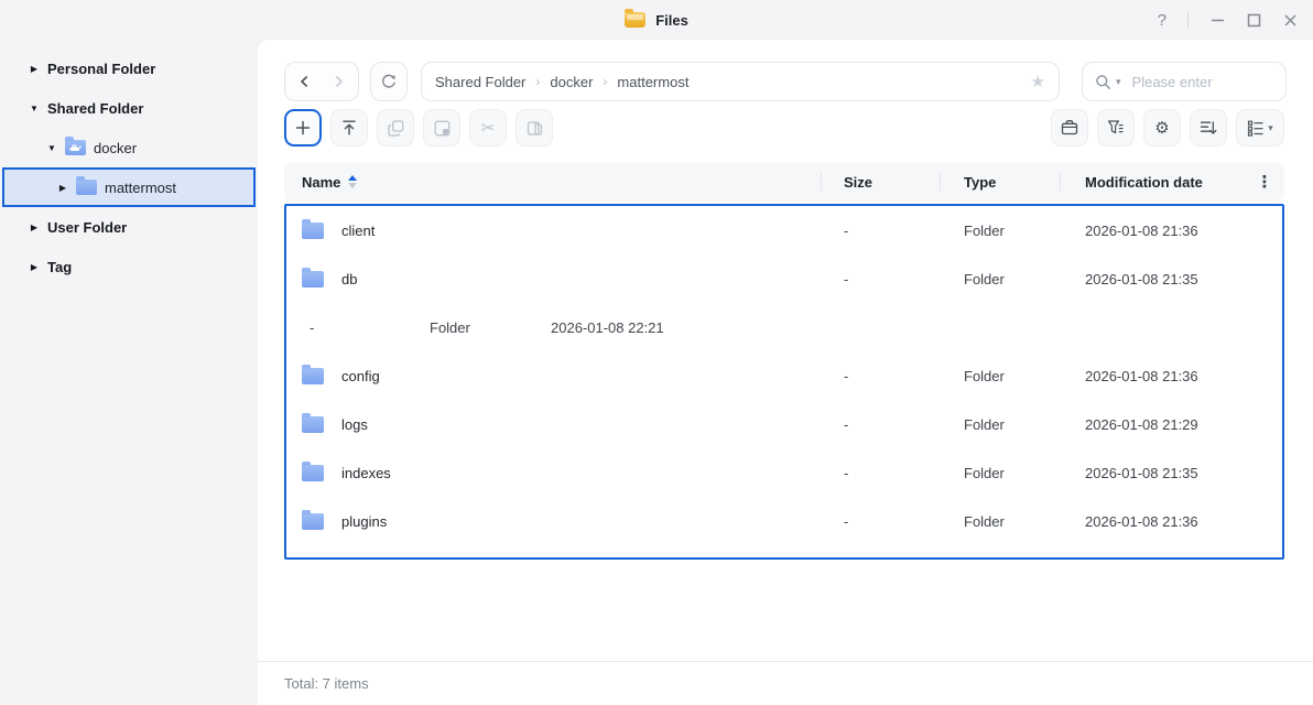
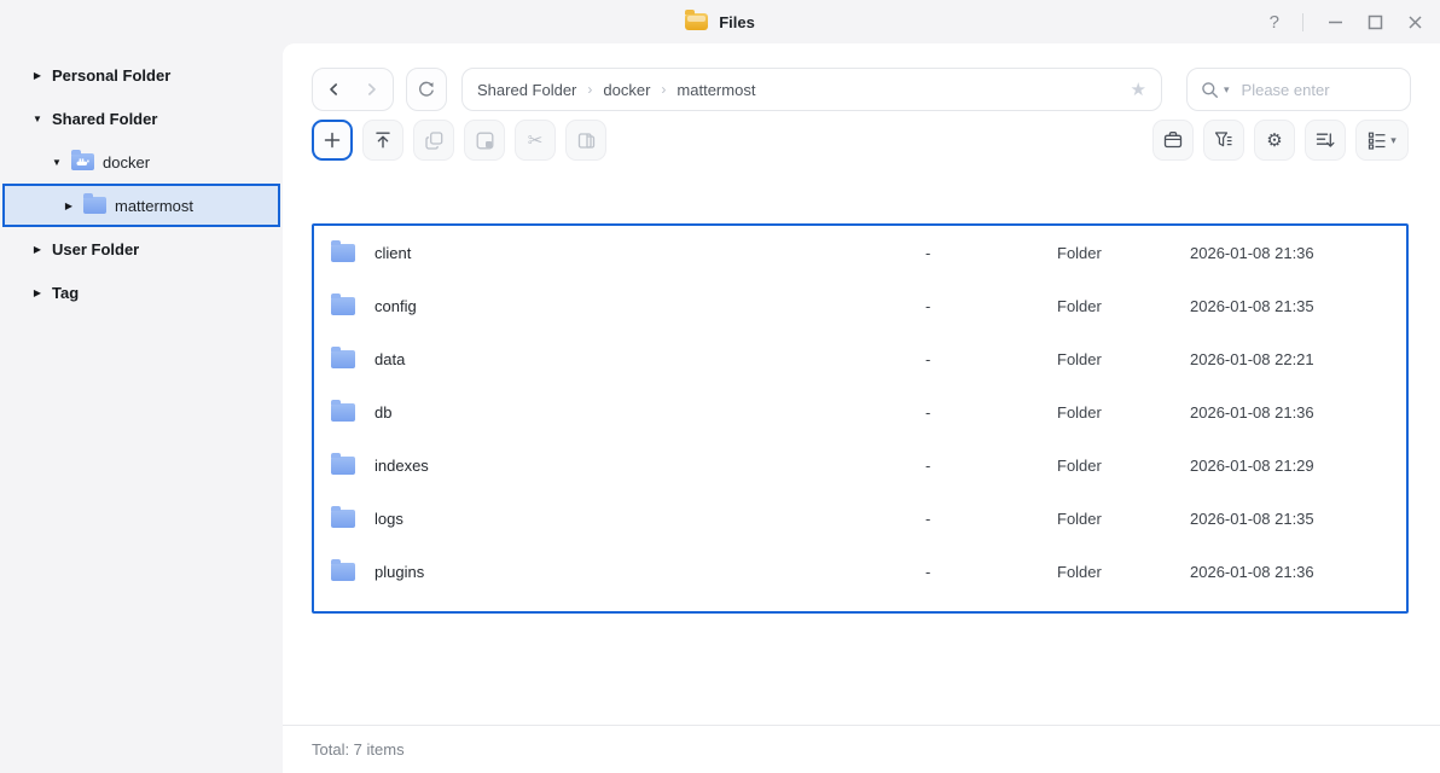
  Files
  ?
  ▶
  Personal Folder
  ▼
  Shared Folder
  ▼
  docker
  ▶
  mattermost
  ▶
  User Folder
  ▶
  Tag
  Shared Folder
  ›
  docker
  ›
  mattermost
  ★
  ▾
  Please enter
  ✂
  ⚙
  ▾
- Name
- Size
- Type
- Modification date
- ⋮
  client
  -
  Folder
  2026-01-08 21:36
- db
+ config
  -
  Folder
  2026-01-08 21:35
+ data
  -
  Folder
  2026-01-08 22:21
- config
+ db
  -
  Folder
  2026-01-08 21:36
- logs
+ indexes
  -
  Folder
  2026-01-08 21:29
- indexes
+ logs
  -
  Folder
  2026-01-08 21:35
  plugins
  -
  Folder
  2026-01-08 21:36
  Total: 7 items
